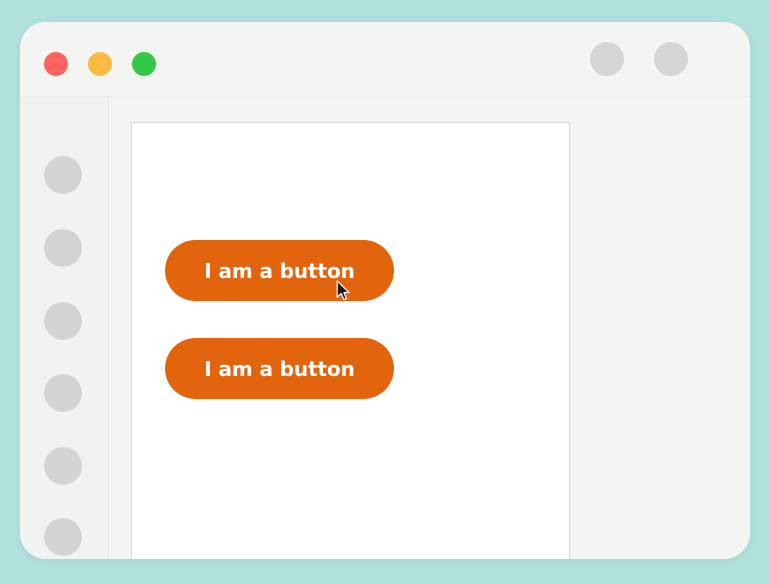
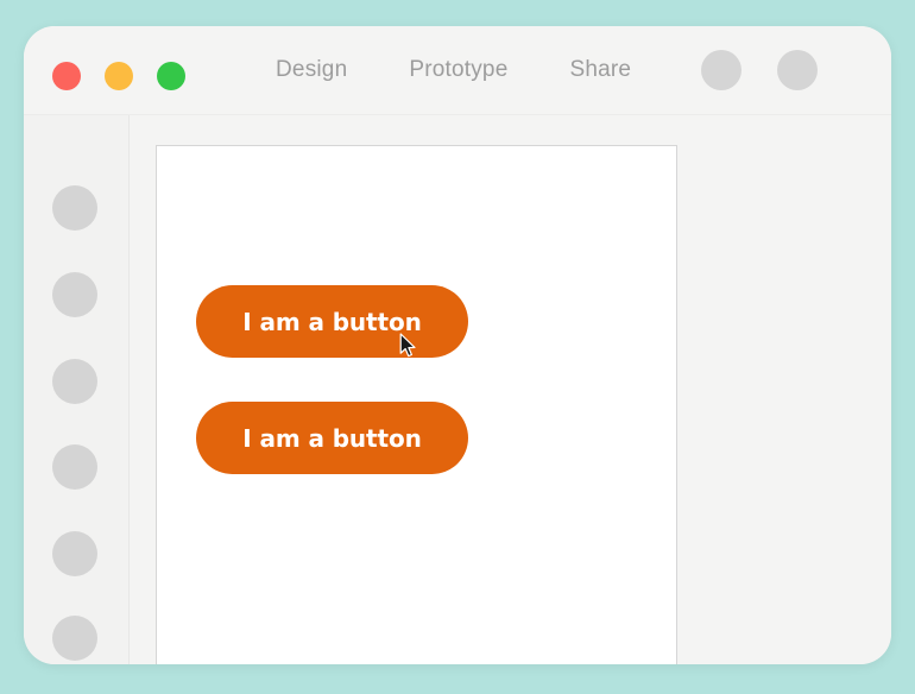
+ Design
+ Prototype
+ Share
  I am a button
  I am a button
